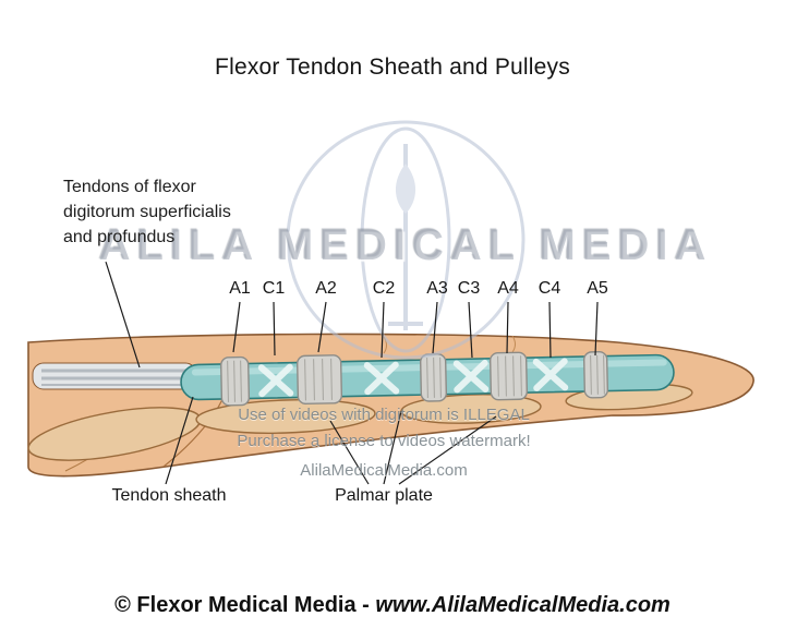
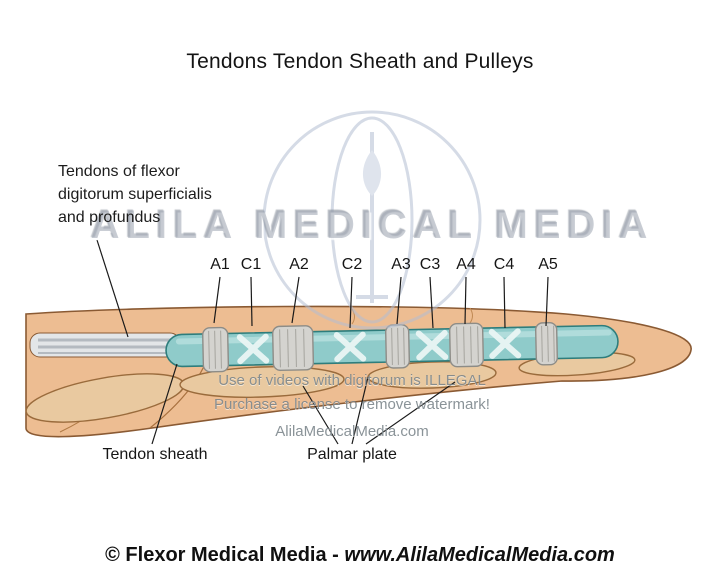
  ALILA MEDICAL MEDIA
  Use of videos with digitorum is ILLEGAL
- Purchase a license to videos watermark!
+ Purchase a license to remove watermark!
  AlilaMedicalMedia.com
- Flexor Tendon Sheath and Pulleys
+ Tendons Tendon Sheath and Pulleys
  Tendons of flexor
  digitorum superficialis
  and profundus
  A1
  C1
  A2
  C2
  A3
  C3
  A4
  C4
  A5
  Tendon sheath
  Palmar plate
  © Flexor Medical Media - www.AlilaMedicalMedia.com
